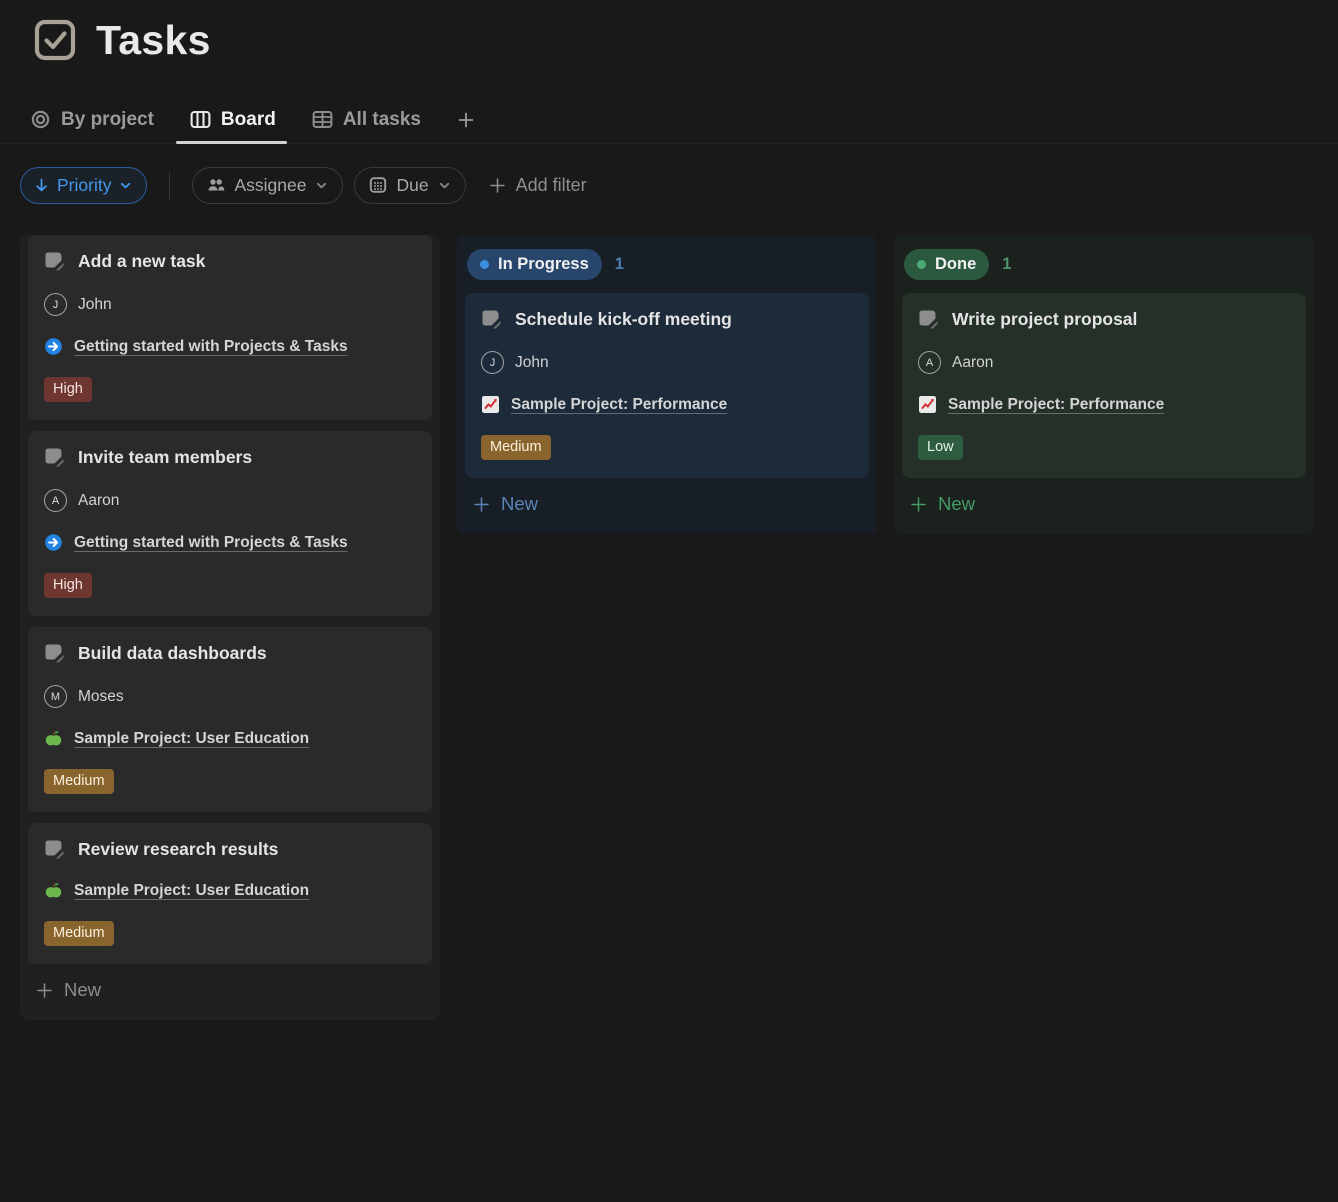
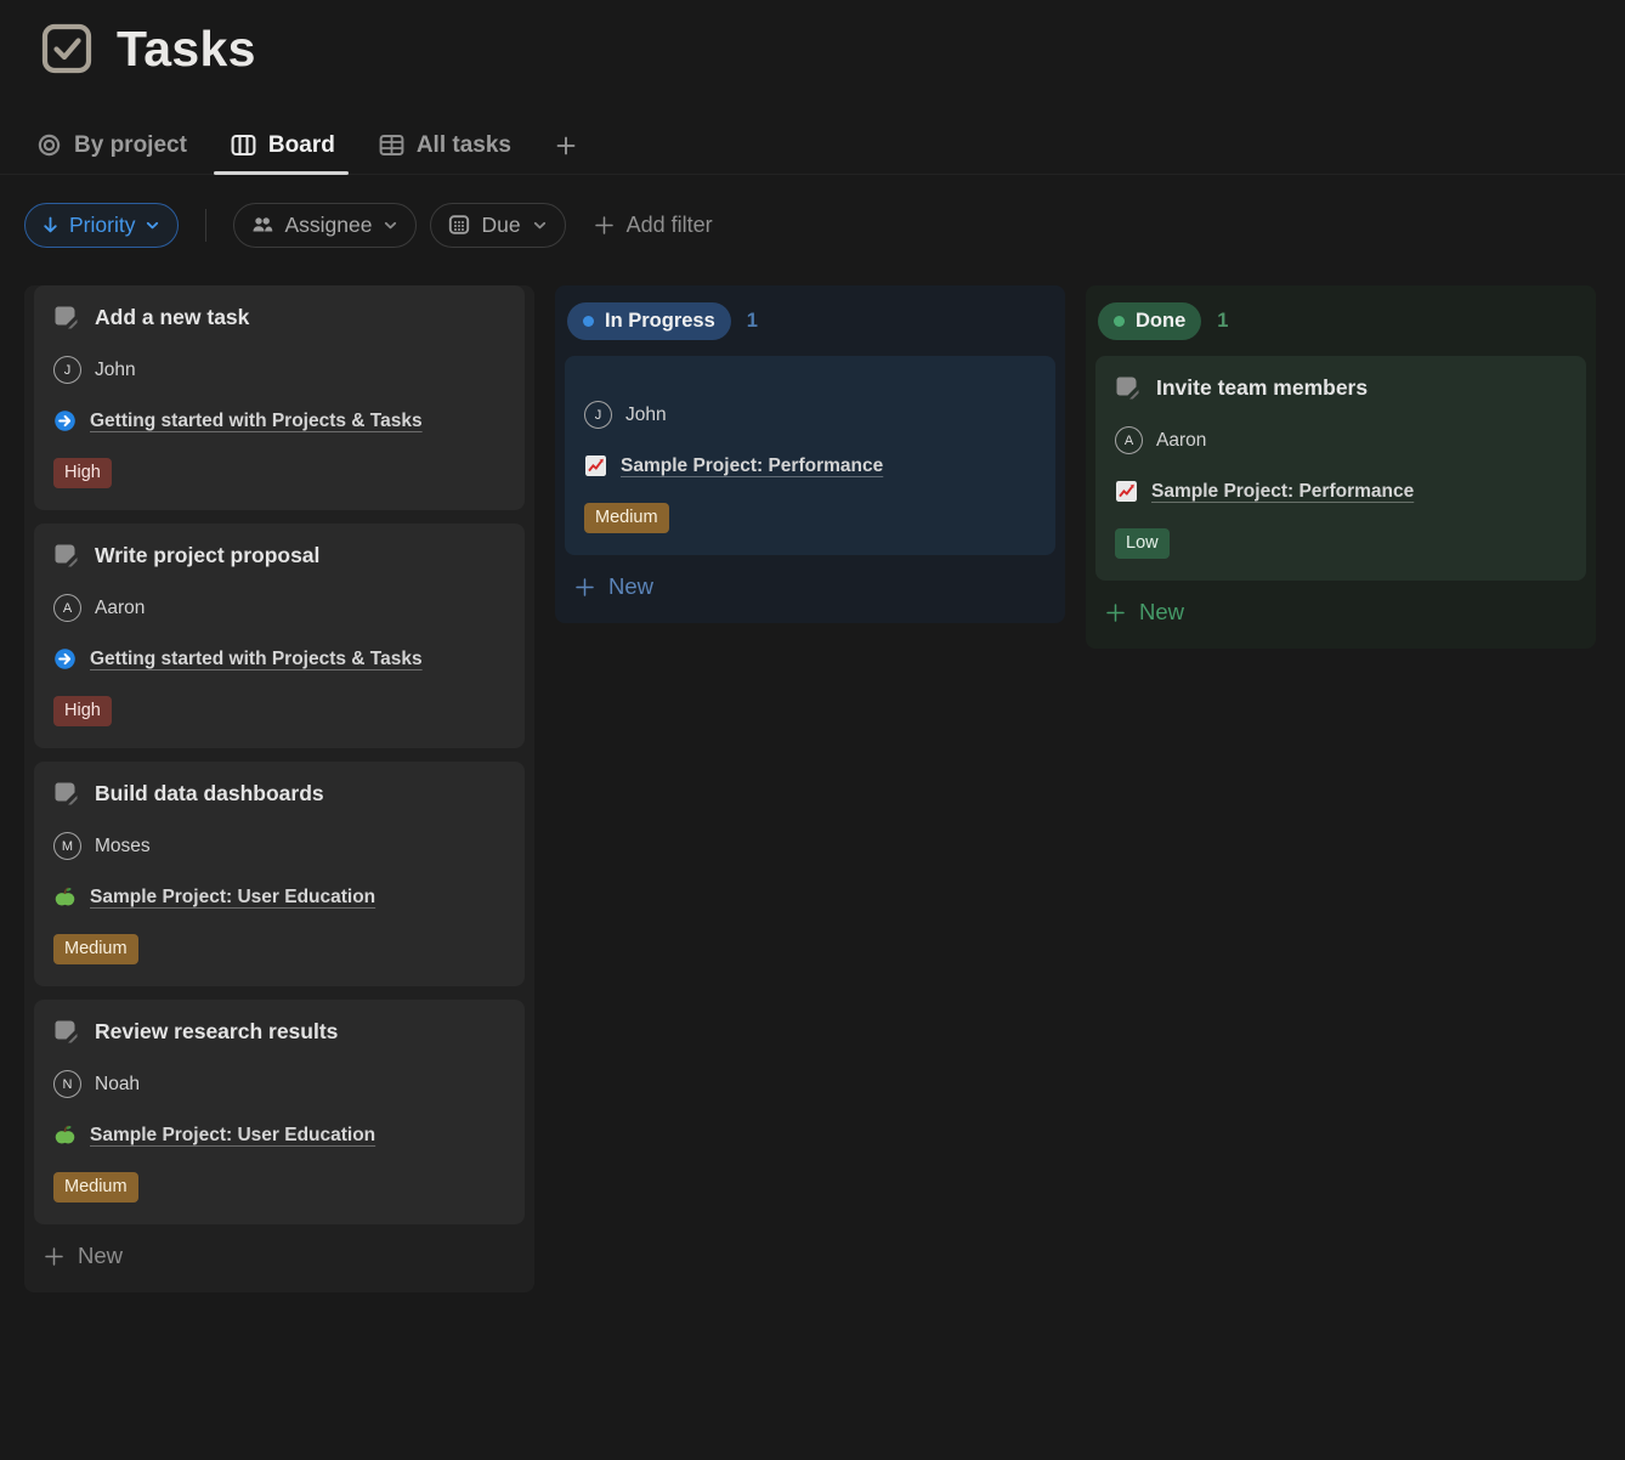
  Tasks
  By project
  Board
  All tasks
  Priority
  Assignee
  Due
  Add filter
  Add a new task
  J
  John
  Getting started with Projects & Tasks
  High
- Invite team members
+ Write project proposal
  A
  Aaron
  Getting started with Projects & Tasks
  High
  Build data dashboards
  M
  Moses
  Sample Project: User Education
  Medium
  Review research results
+ N
+ Noah
  Sample Project: User Education
  Medium
  New
  In Progress
  1
- Schedule kick-off meeting
  J
  John
  Sample Project: Performance
  Medium
  New
  Done
  1
- Write project proposal
+ Invite team members
  A
  Aaron
  Sample Project: Performance
  Low
  New
